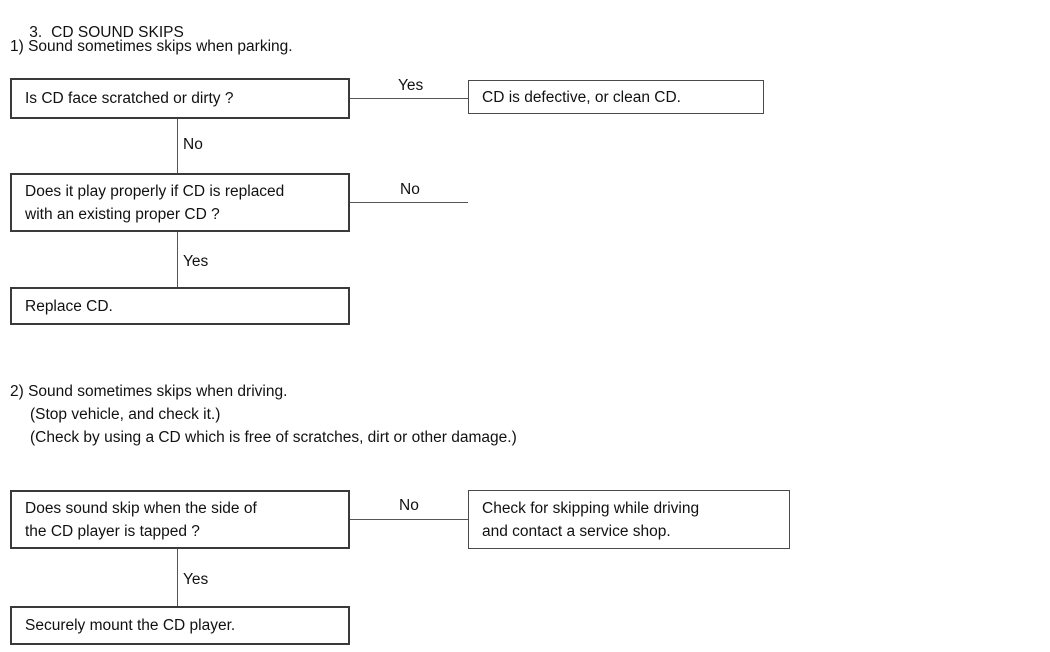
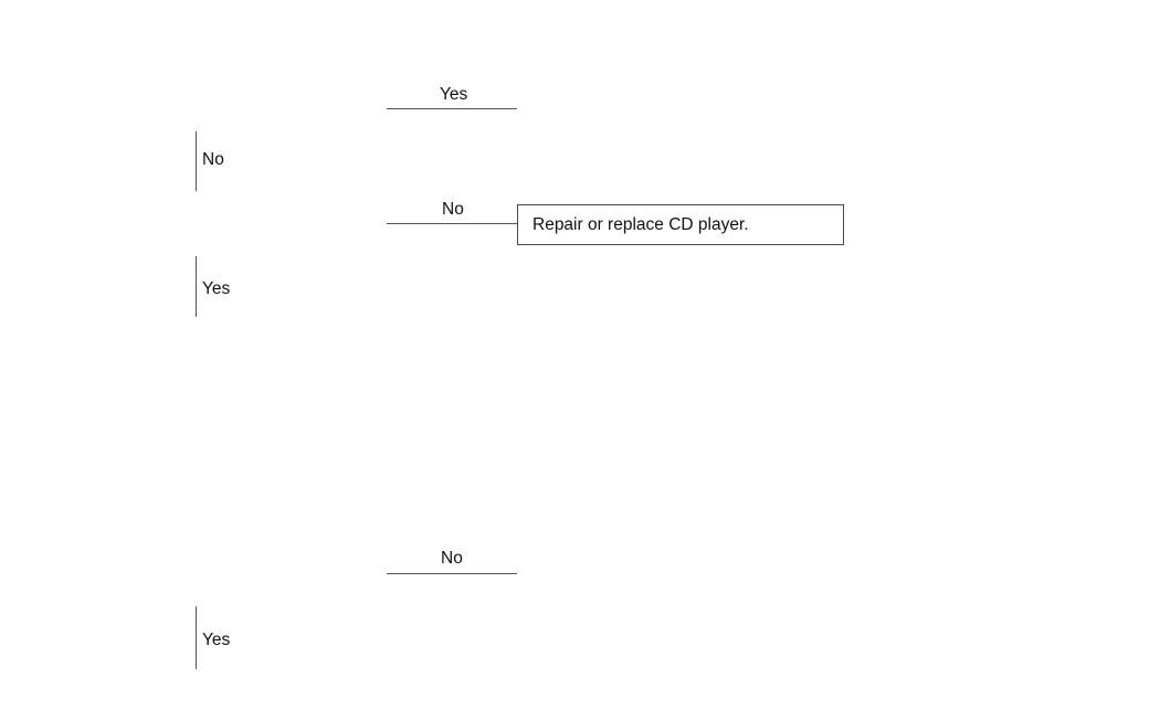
- 3. CD SOUND SKIPS
- 1) Sound sometimes skips when parking.
- Is CD face scratched or dirty ?
  Yes
- CD is defective, or clean CD.
  No
- Does it play properly if CD is replaced
- with an existing proper CD ?
  No
+ Repair or replace CD player.
  Yes
- Replace CD.
- 2) Sound sometimes skips when driving.
- (Stop vehicle, and check it.)
- (Check by using a CD which is free of scratches, dirt or other damage.)
- Does sound skip when the side of
- the CD player is tapped ?
  No
- Check for skipping while driving
- and contact a service shop.
  Yes
- Securely mount the CD player.
